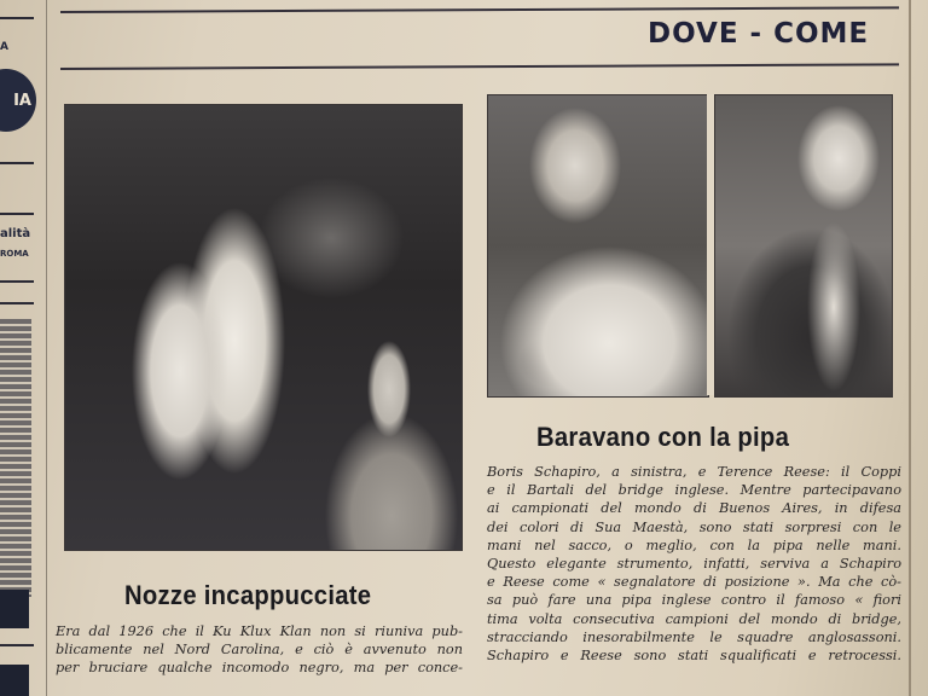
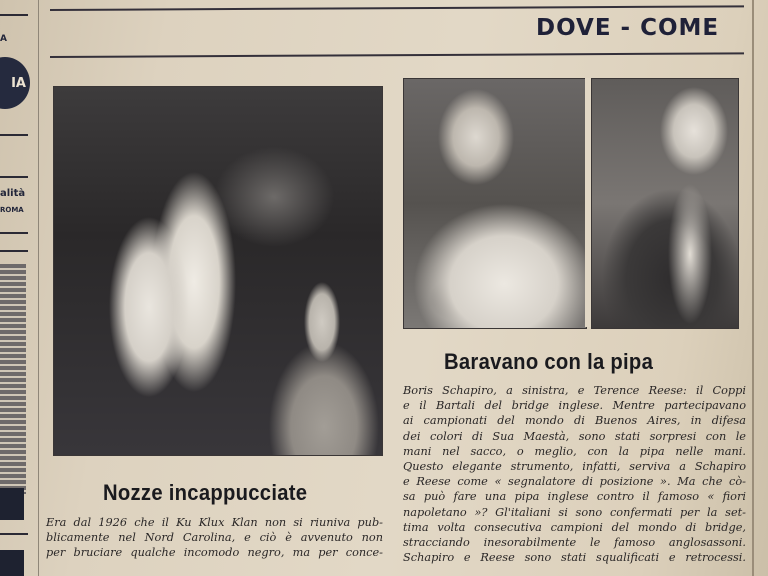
  A
  IA
  alità
  ROMA
  DOVE - COME
  Nozze incappucciate
  Era dal 1926 che il Ku Klux Klan non si riuniva pub-
  blicamente nel Nord Carolina, e ciò è avvenuto non
  per bruciare qualche incomodo negro, ma per conce-
  Baravano con la pipa
  Boris Schapiro, a sinistra, e Terence Reese: il Coppi
  e il Bartali del bridge inglese. Mentre partecipavano
  ai campionati del mondo di Buenos Aires, in difesa
  dei colori di Sua Maestà, sono stati sorpresi con le
  mani nel sacco, o meglio, con la pipa nelle mani.
  Questo elegante strumento, infatti, serviva a Schapiro
  e Reese come « segnalatore di posizione ». Ma che cò-
  sa può fare una pipa inglese contro il famoso « fiori
+ napoletano »? Gl'italiani si sono confermati per la set-
  tima volta consecutiva campioni del mondo di bridge,
- stracciando inesorabilmente le squadre anglosassoni.
+ stracciando inesorabilmente le famoso anglosassoni.
  Schapiro e Reese sono stati squalificati e retrocessi.
